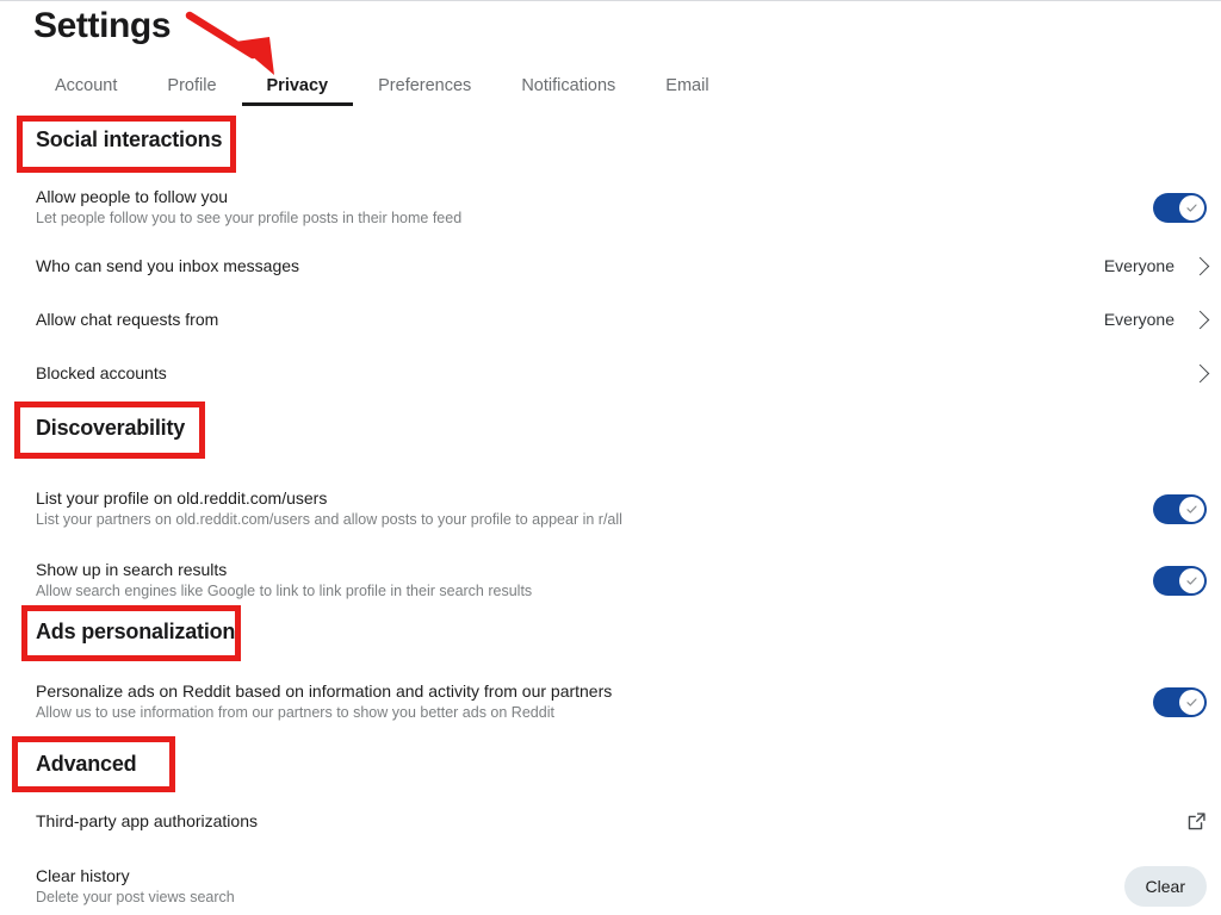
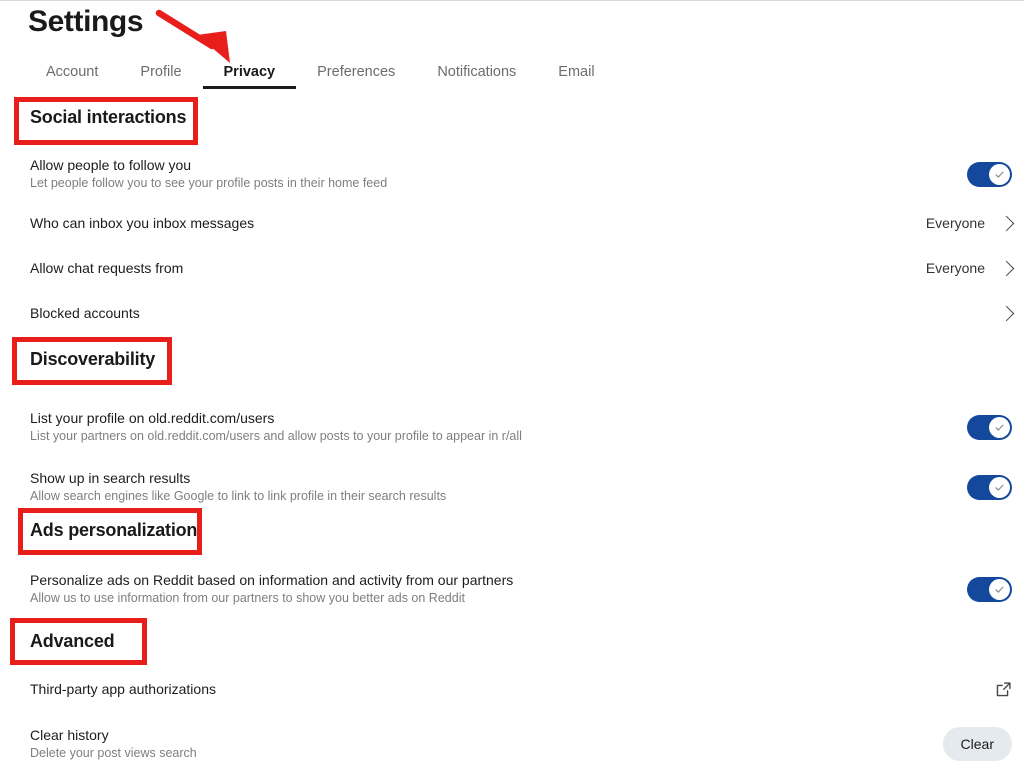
  Settings
  Account
  Profile
  Privacy
  Preferences
  Notifications
  Email
  Social interactions
  Allow people to follow you
  Let people follow you to see your profile posts in their home feed
- Who can send you inbox messages
+ Who can inbox you inbox messages
  Everyone
  Allow chat requests from
  Everyone
  Blocked accounts
  Discoverability
  List your profile on old.reddit.com/users
  List your partners on old.reddit.com/users and allow posts to your profile to appear in r/all
  Show up in search results
  Allow search engines like Google to link to link profile in their search results
  Ads personalization
  Personalize ads on Reddit based on information and activity from our partners
  Allow us to use information from our partners to show you better ads on Reddit
  Advanced
  Third-party app authorizations
  Clear history
  Delete your post views search
  Clear
